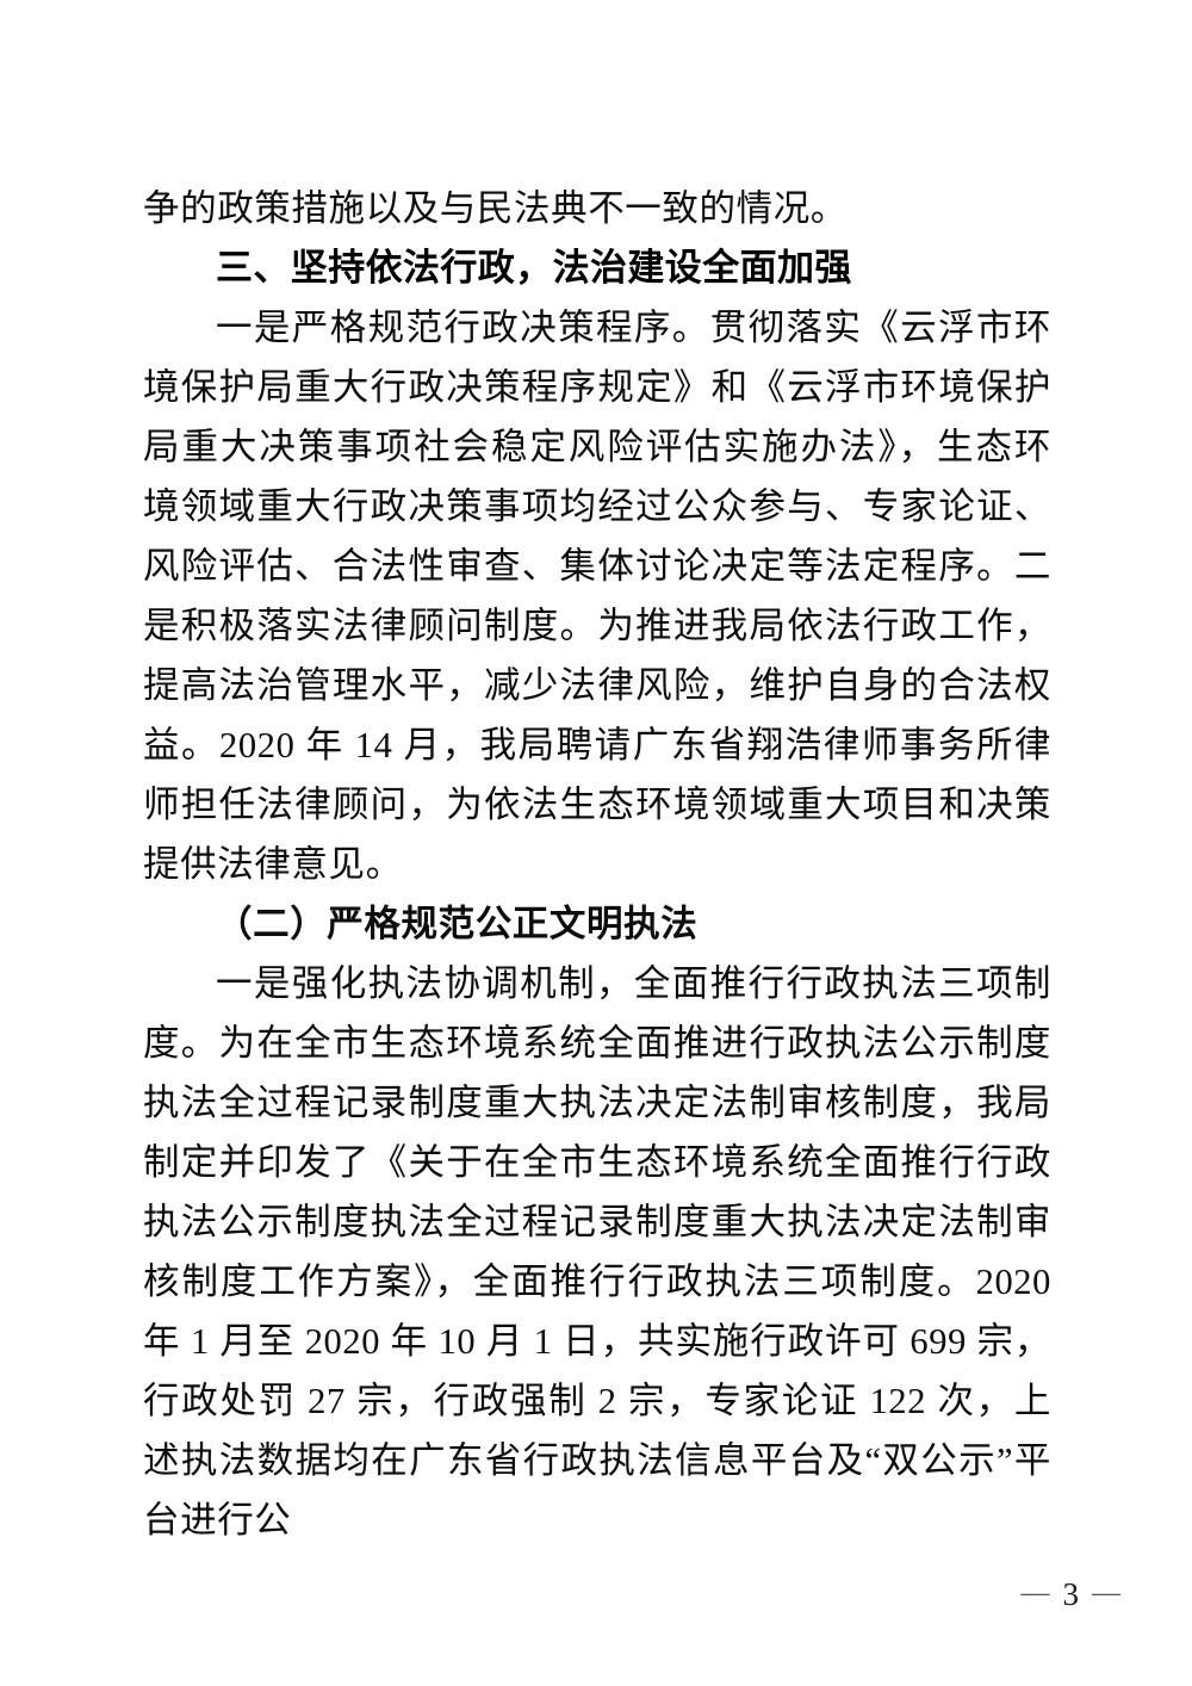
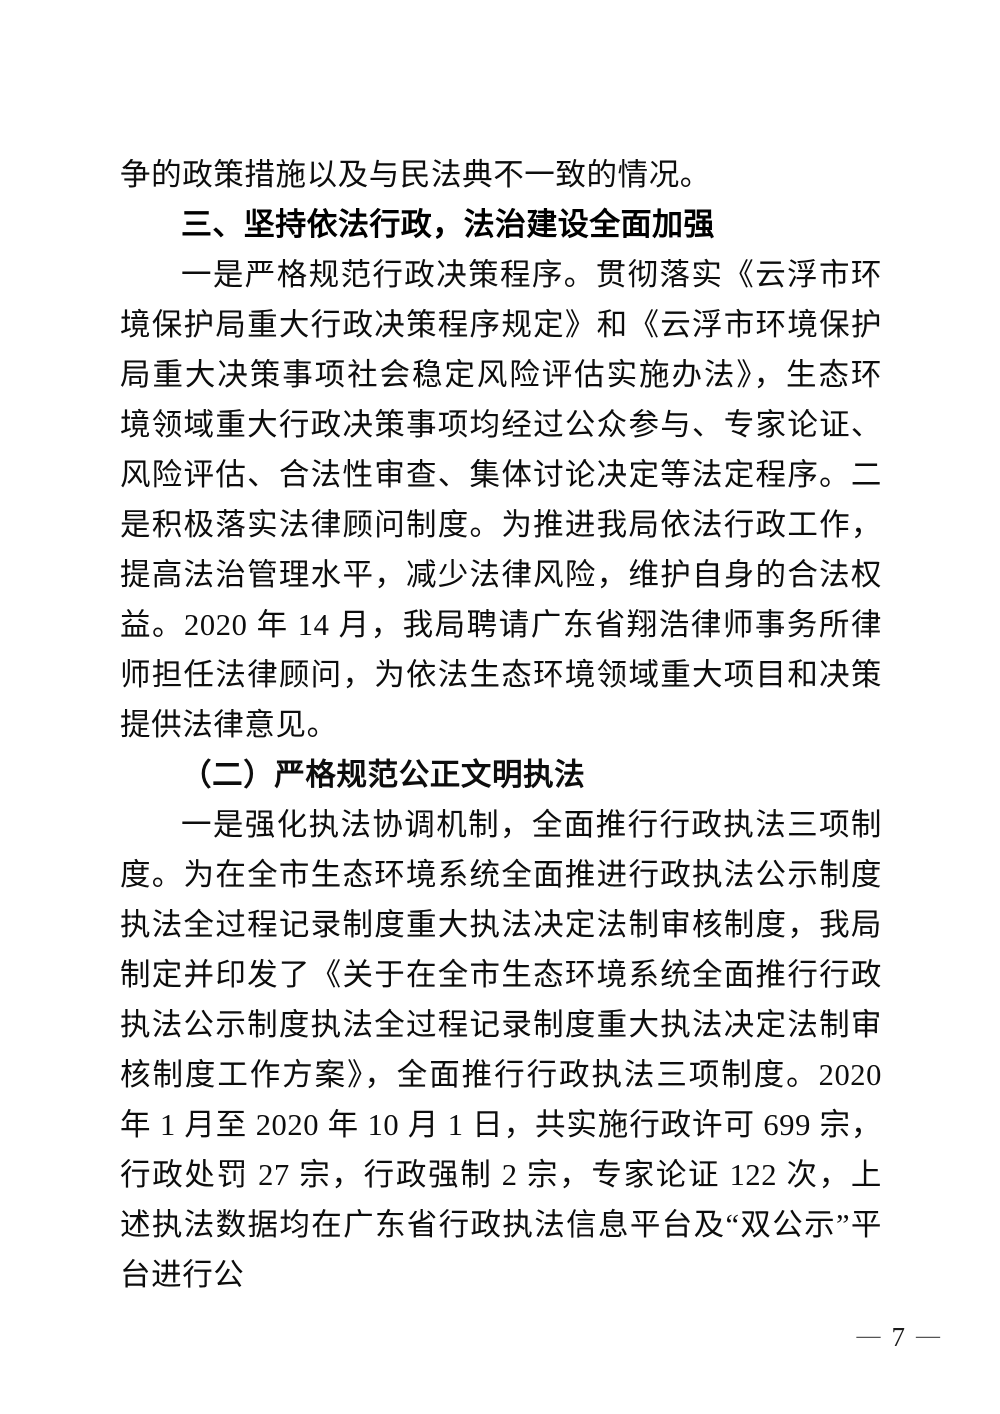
  争的政策措施以及与民法典不一致的情况。
  三、坚持依法行政，法治建设全面加强
  一是严格规范行政决策程序。贯彻落实《云浮市环境保护局重大行政决策程序规定》和《云浮市环境保护局重大决策事项社会稳定风险评估实施办法》，生态环境领域重大行政决策事项均经过公众参与、专家论证、风险评估、合法性审查、集体讨论决定等法定程序。二是积极落实法律顾问制度。为推进我局依法行政工作，提高法治管理水平，减少法律风险，维护自身的合法权益。2020 年 14 月，我局聘请广东省翔浩律师事务所律师担任法律顾问，为依法生态环境领域重大项目和决策提供法律意见。
  （二）严格规范公正文明执法
  一是强化执法协调机制，全面推行行政执法三项制度。为在全市生态环境系统全面推进行政执法公示制度执法全过程记录制度重大执法决定法制审核制度，我局制定并印发了《关于在全市生态环境系统全面推行行政执法公示制度执法全过程记录制度重大执法决定法制审核制度工作方案》，全面推行行政执法三项制度。2020 年 1 月至 2020 年 10 月 1 日，共实施行政许可 699 宗，行政处罚 27 宗，行政强制 2 宗，专家论证 122 次，上述执法数据均在广东省行政执法信息平台及“双公示”平台进行公
- — 3 —
+ — 7 —
